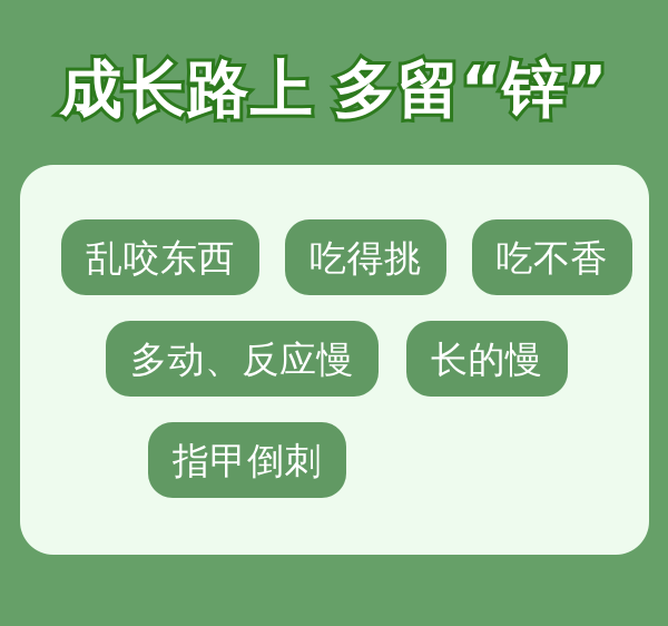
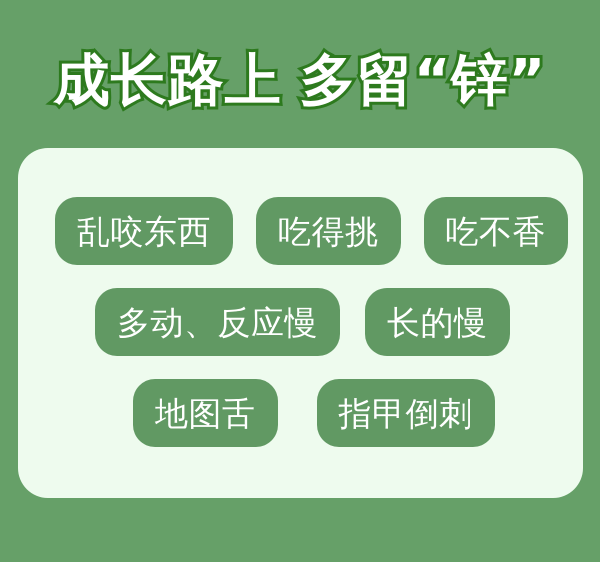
  成长路上 多留“锌”
  乱咬东西
  吃得挑
  吃不香
  多动、反应慢
  长的慢
+ 地图舌
  指甲倒刺
